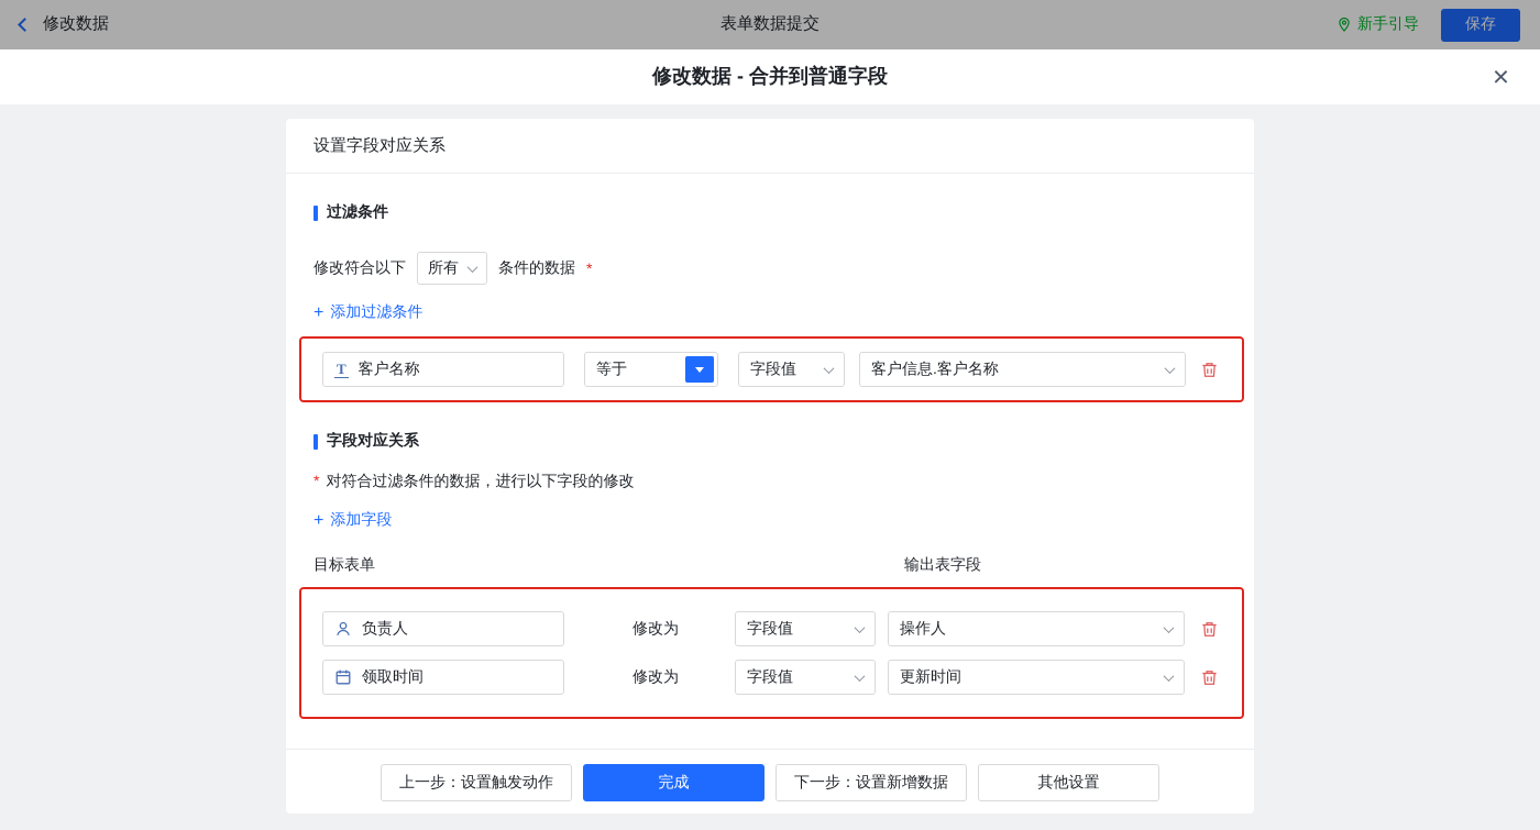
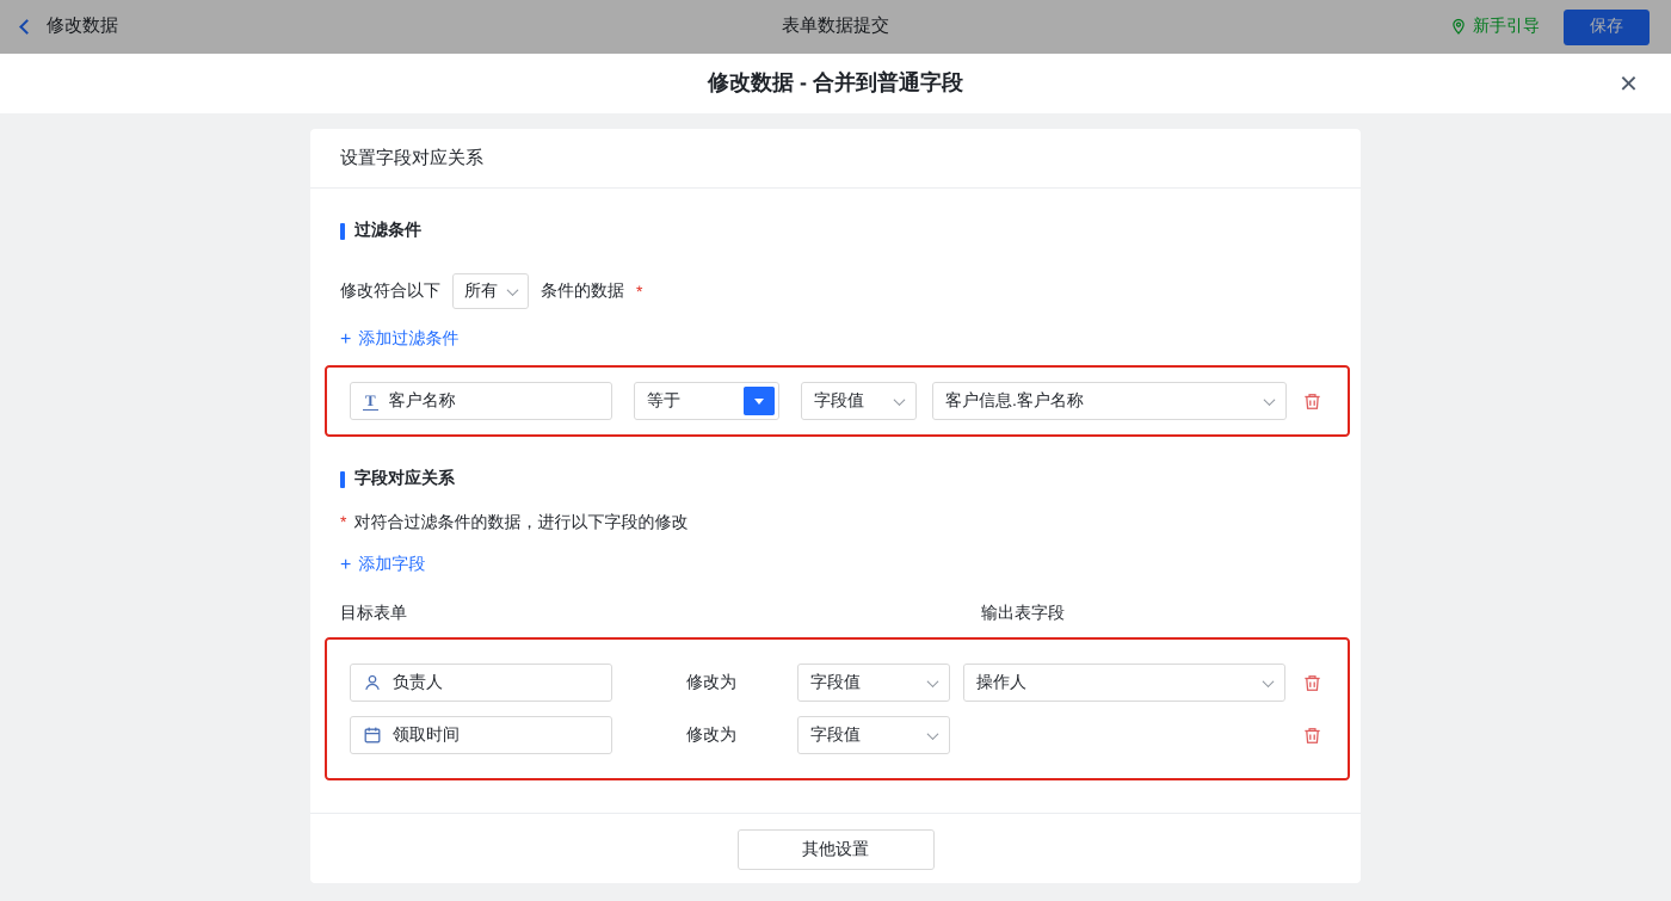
  修改数据
  表单数据提交
  新手引导
  保存
  修改数据 - 合并到普通字段
  ×
  设置字段对应关系
  过滤条件
  修改符合以下
  所有
  条件的数据
  *
  +
  添加过滤条件
  T
  客户名称
  等于
  字段值
  客户信息.客户名称
  字段对应关系
  *
  对符合过滤条件的数据，进行以下字段的修改
  +
  添加字段
  目标表单
  输出表字段
  负责人
  修改为
  字段值
  操作人
  领取时间
  修改为
  字段值
- 更新时间
- 上一步：设置触发动作
- 完成
- 下一步：设置新增数据
  其他设置
